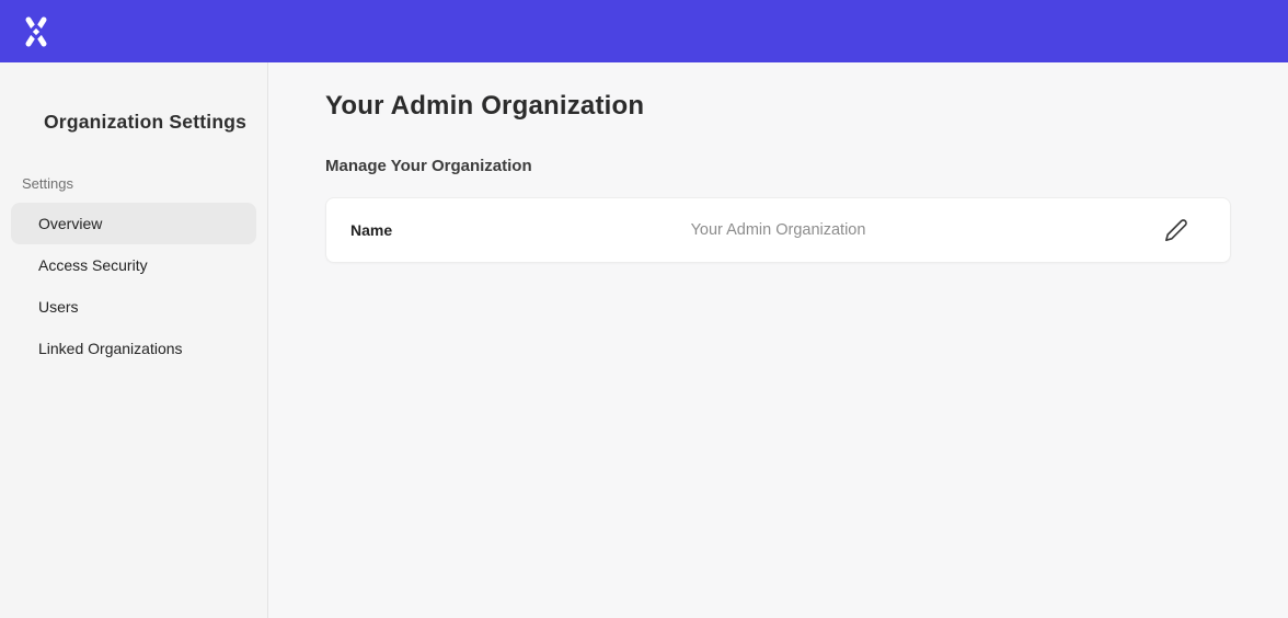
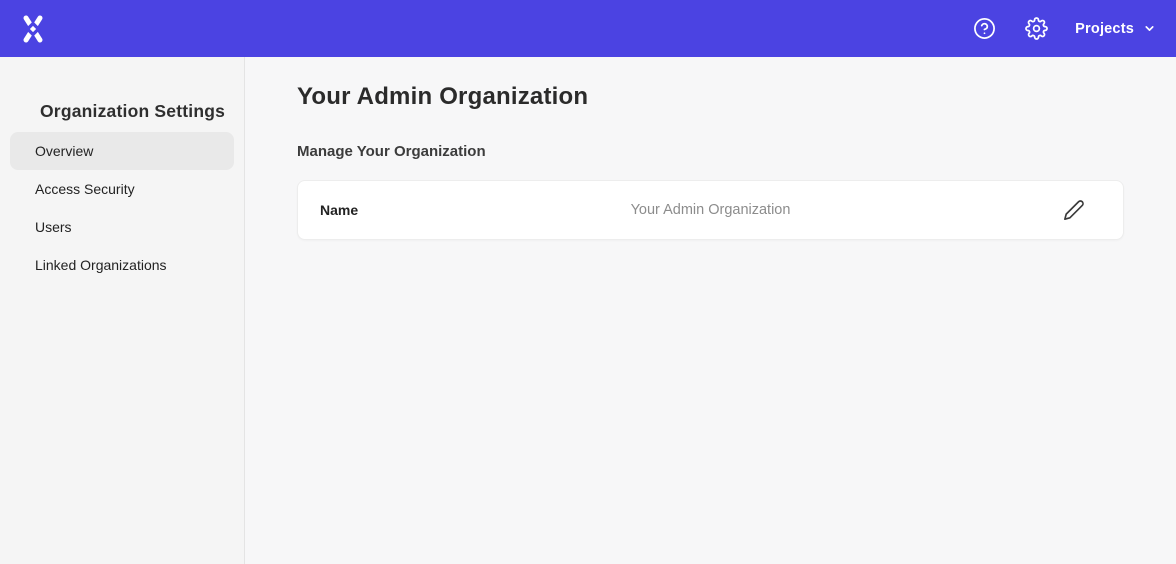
+ Projects
  Organization Settings
- Settings
  Overview
  Access Security
  Users
  Linked Organizations
  Your Admin Organization
  Manage Your Organization
  Name
  Your Admin Organization
